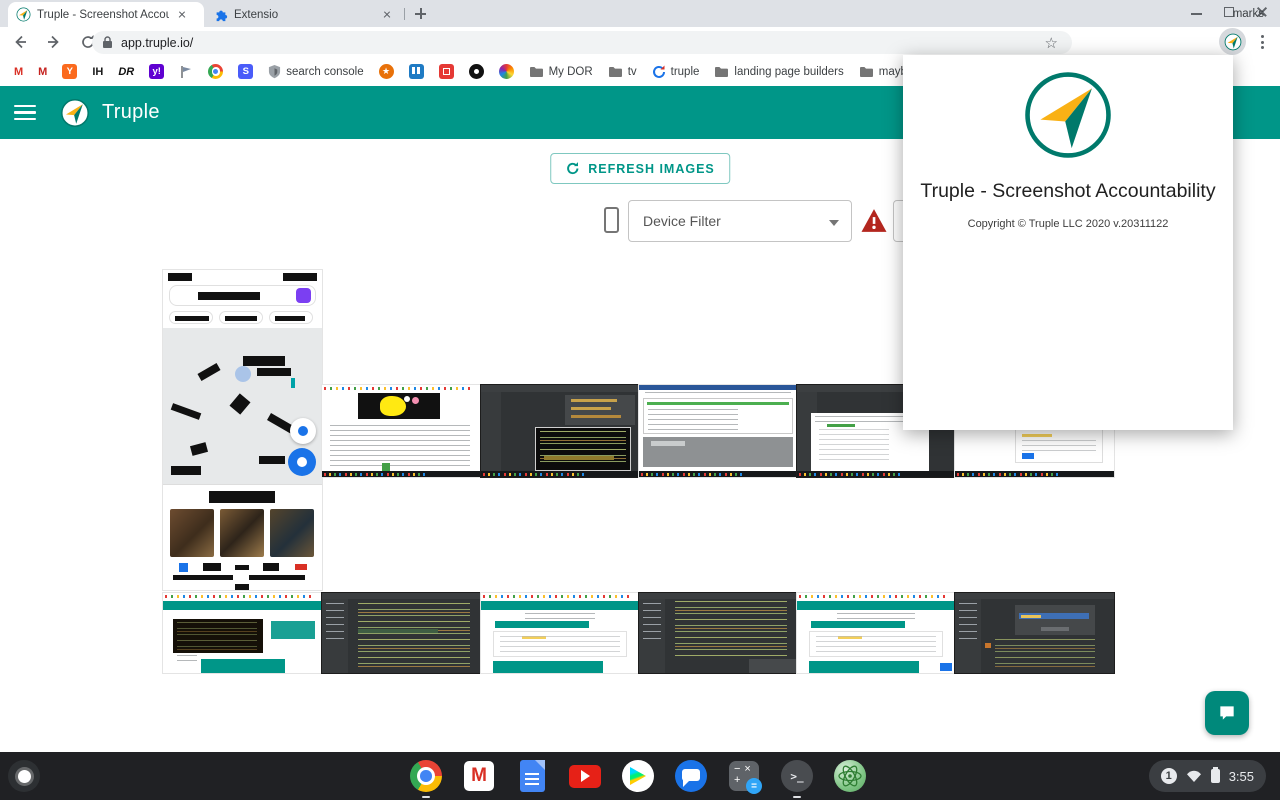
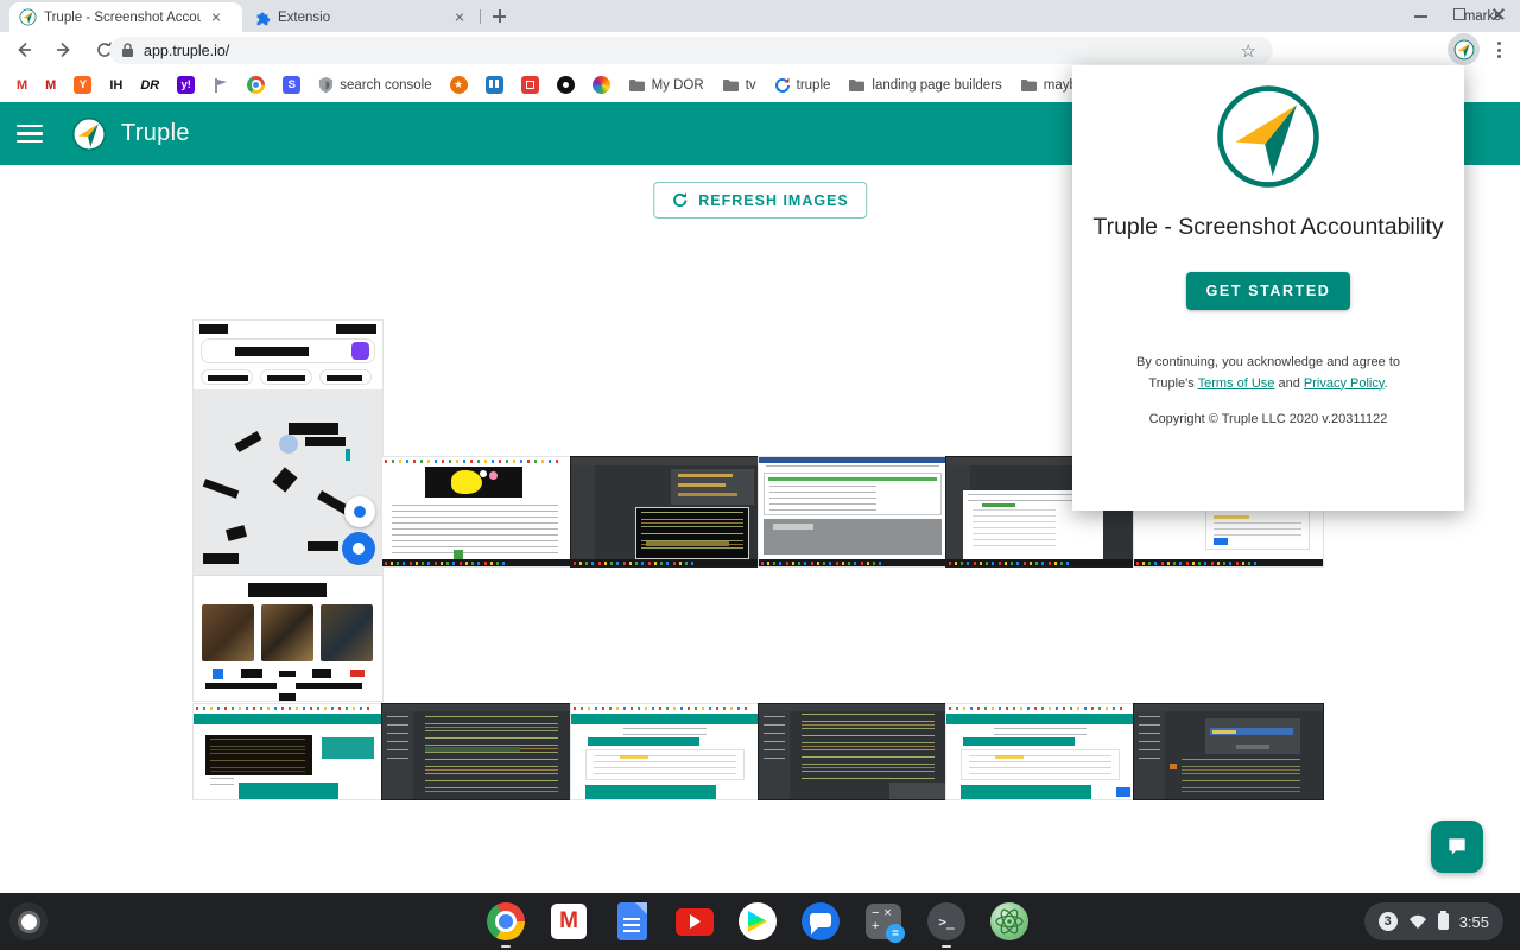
  Truple - Screenshot Accou
  Extensio
  app.truple.io/
  M
  M
  Y
  IH
  DR
  y!
  S
  search console
  My DOR
  tv
  truple
  landing page builders
  marks
  Truple
  REFRESH IMAGES
- Device Filter
  Truple - Screenshot Accountability
+ GET STARTED
+ By continuing, you acknowledge and agree to
+ Truple's Terms of Use and Privacy Policy.
  Copyright © Truple LLC 2020 v.20311122
  M
  −×
  +
  =
- 1
+ 3
  3:55
